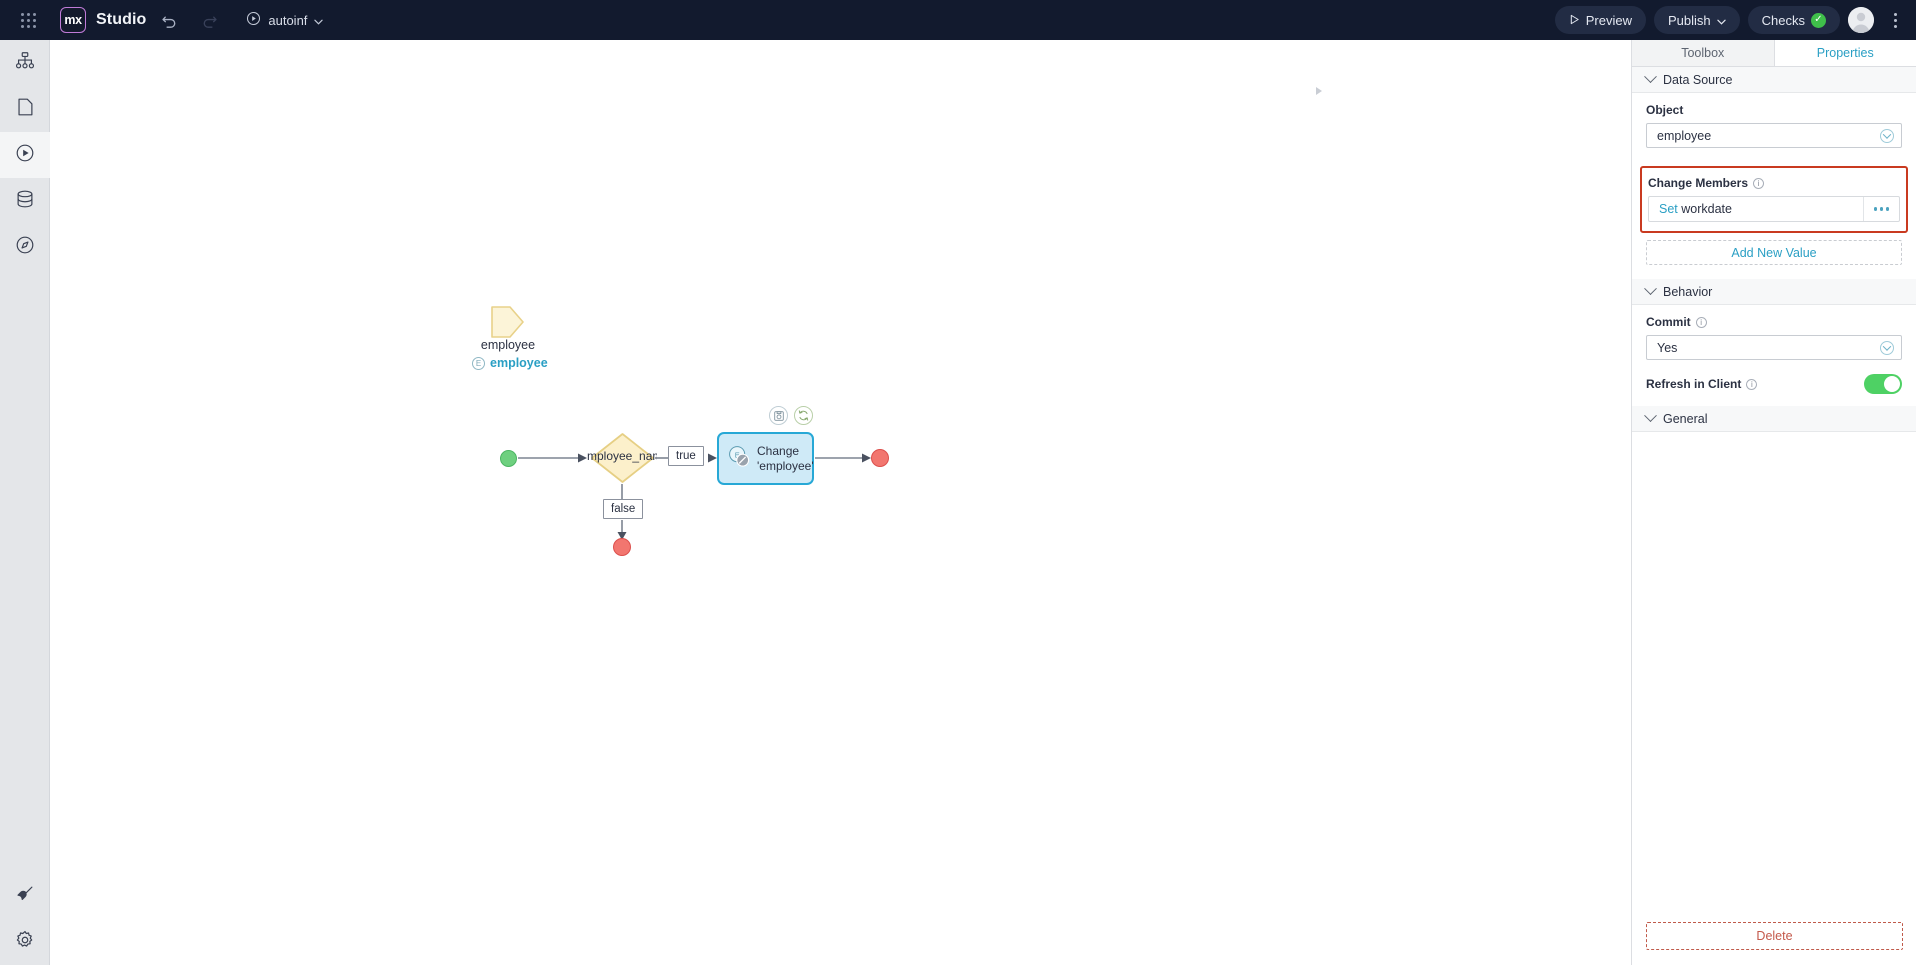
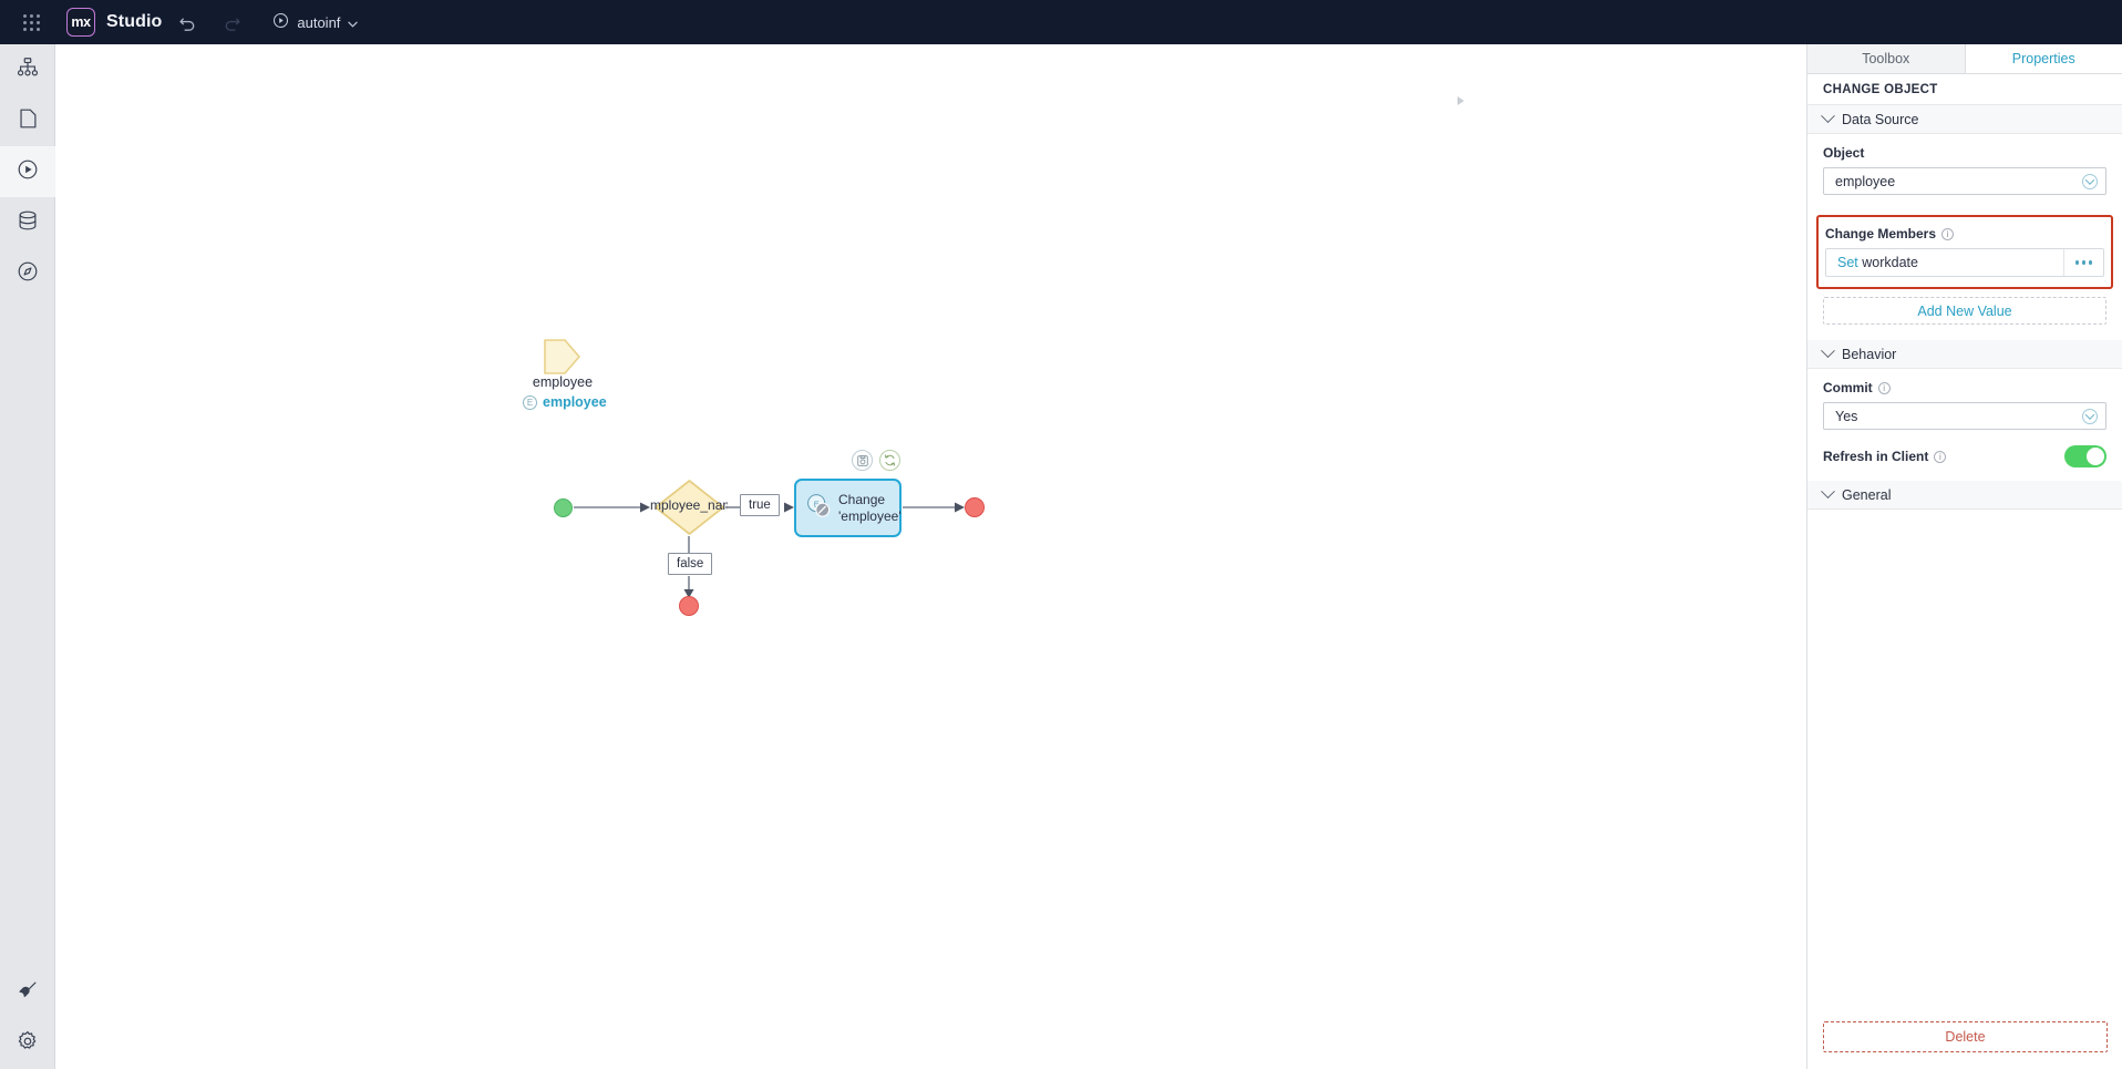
  mx
  Studio
  autoinf
- Preview
- Publish
- Checks
- ✓
  employee
  E
  employee
  mployee_na
  true
  false
  E
  Change
  'employee'
  Toolbox
  Properties
+ CHANGE OBJECT
  Data Source
  Object
  employee
  Change Members
  i
  Set workdate
  Add New Value
  Behavior
  Commit
  i
  Yes
  Refresh in Client
  i
  General
  Delete
